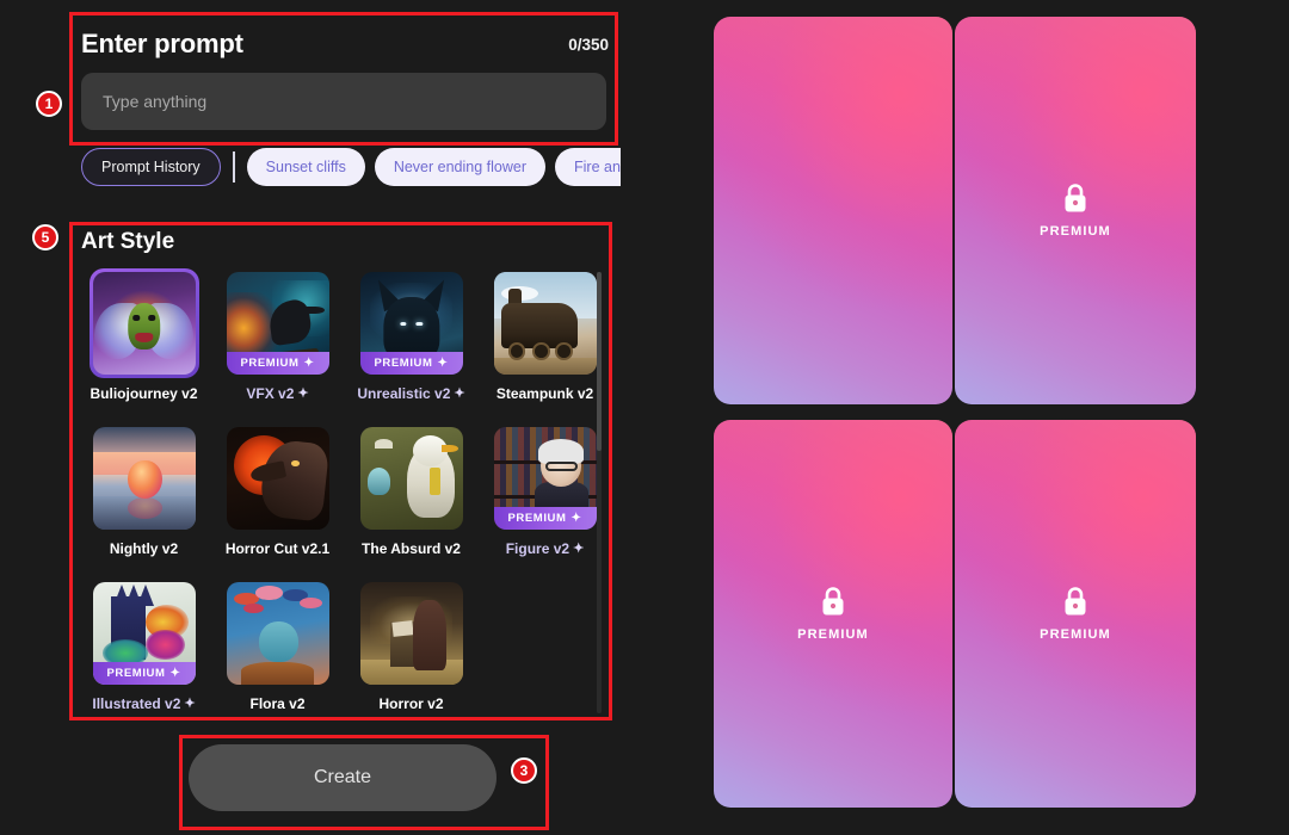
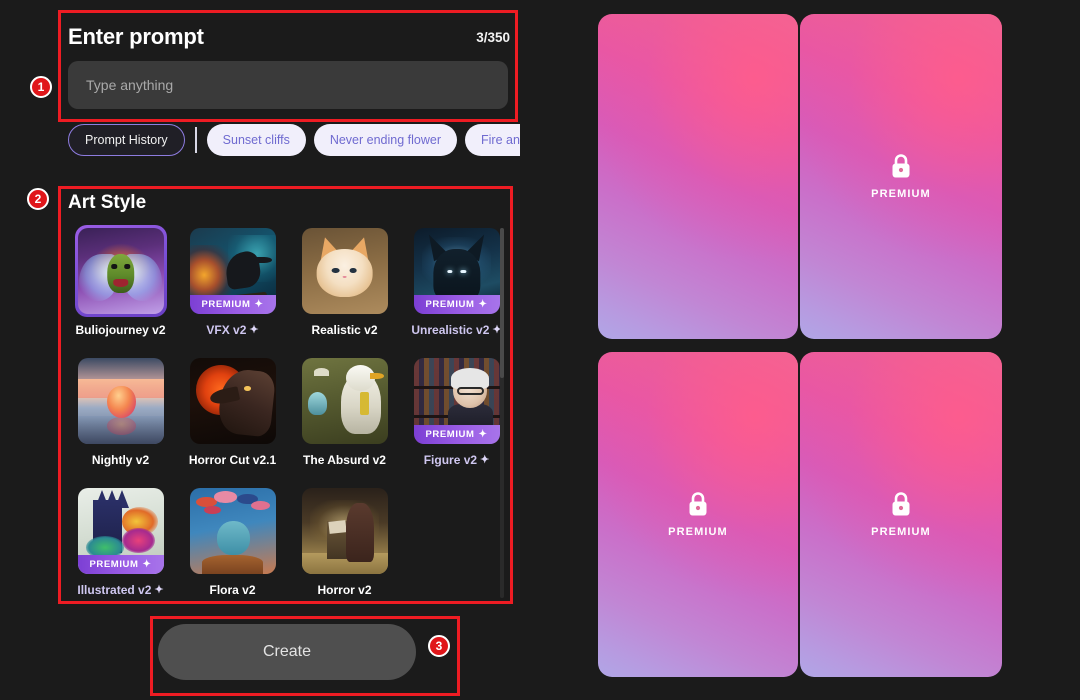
  Enter prompt
- 0/350
+ 3/350
  Type anything
  Prompt History
  Sunset cliffs
  Never ending flower
  Fire an
  Art Style
  Buliojourney v2
  PREMIUM
  ✦
  VFX v2
  ✦
+ Realistic v2
  PREMIUM
  ✦
  Unrealistic v2
  ✦
- Steampunk v2
  Nightly v2
  Horror Cut v2.1
  The Absurd v2
  PREMIUM
  ✦
  Figure v2
  ✦
  PREMIUM
  ✦
  Illustrated v2
  ✦
  Flora v2
  Horror v2
  Create
  1
- 5
+ 2
  3
  PREMIUM
  PREMIUM
  PREMIUM
